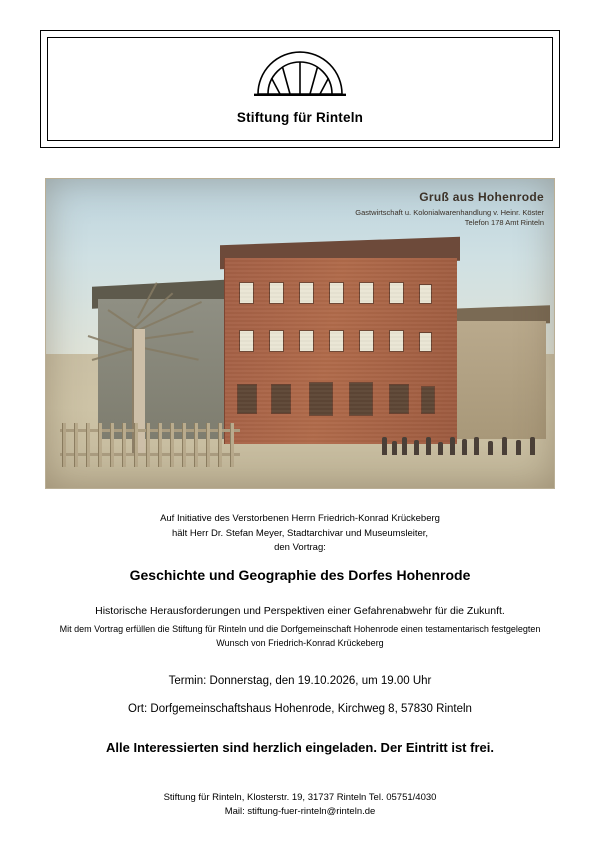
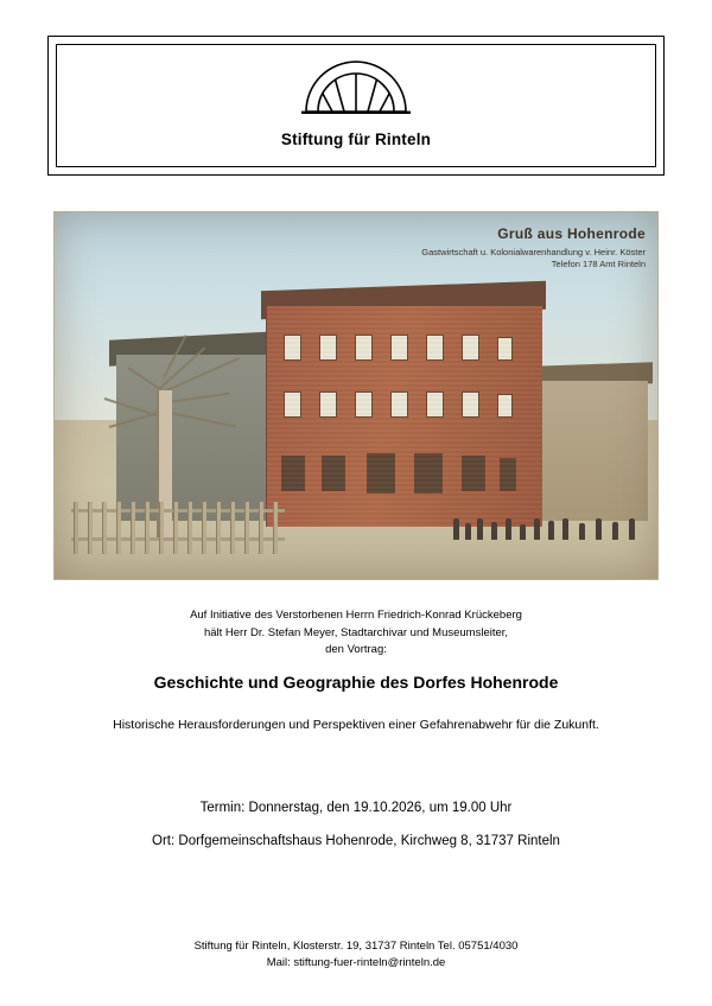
  Stiftung für Rinteln
  Gruß aus Hohenrode
  Gastwirtschaft u. Kolonialwarenhandlung v. Heinr. Köster
  Telefon 178 Amt Rinteln
  Auf Initiative des Verstorbenen Herrn Friedrich-Konrad Krückeberg
  hält Herr Dr. Stefan Meyer, Stadtarchivar und Museumsleiter,
  den Vortrag:
  Geschichte und Geographie des Dorfes Hohenrode
  Historische Herausforderungen und Perspektiven einer Gefahrenabwehr für die Zukunft.
- Mit dem Vortrag erfüllen die Stiftung für Rinteln und die Dorfgemeinschaft Hohenrode einen testamentarisch festgelegten Wunsch von Friedrich-Konrad Krückeberg
  Termin: Donnerstag, den 19.10.2026, um 19.00 Uhr
- Ort: Dorfgemeinschaftshaus Hohenrode, Kirchweg 8, 57830 Rinteln
+ Ort: Dorfgemeinschaftshaus Hohenrode, Kirchweg 8, 31737 Rinteln
- Alle Interessierten sind herzlich eingeladen. Der Eintritt ist frei.
  Stiftung für Rinteln, Klosterstr. 19, 31737 Rinteln Tel. 05751/4030
  Mail: stiftung-fuer-rinteln@rinteln.de
